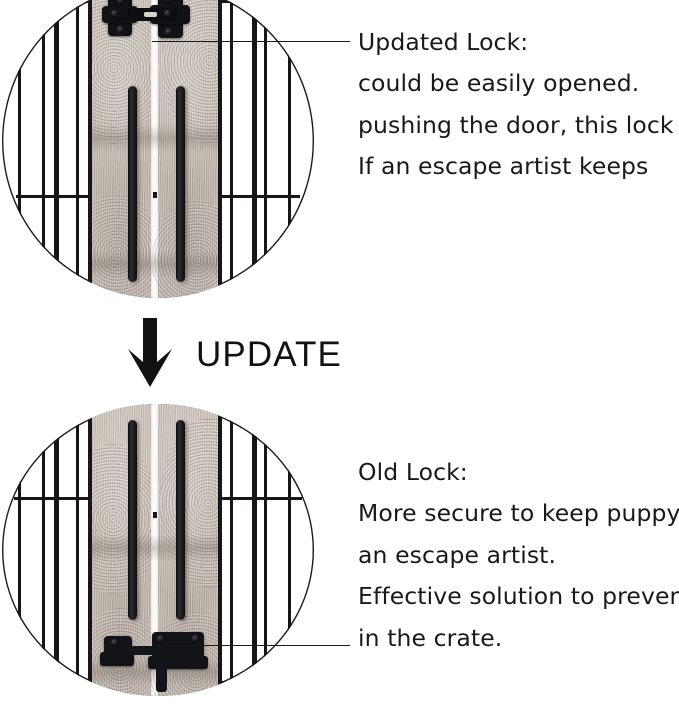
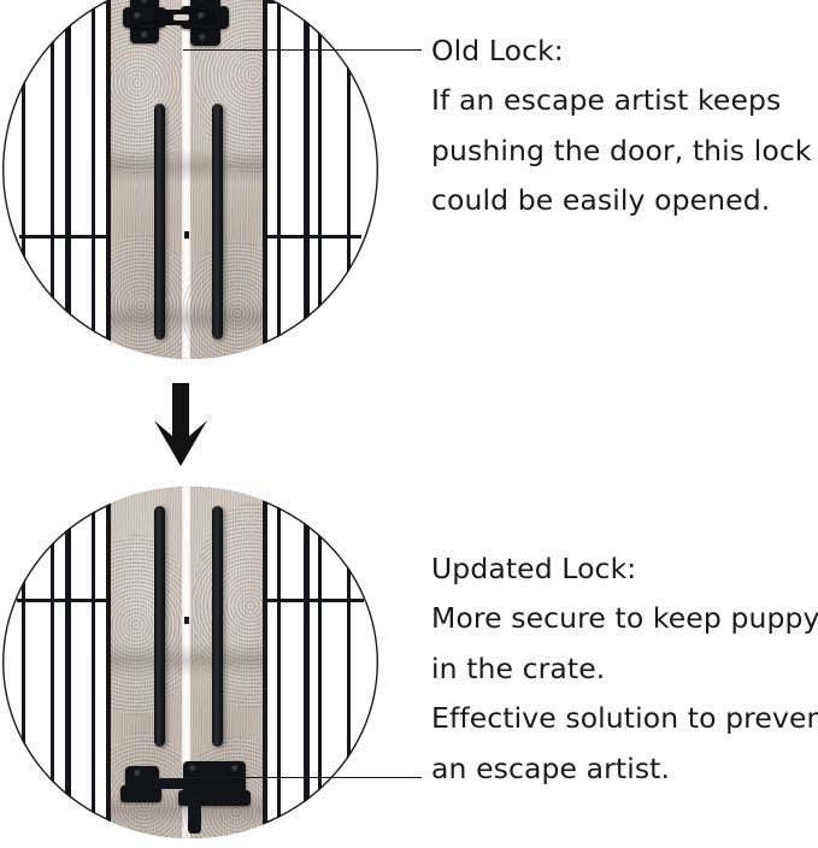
- Updated Lock:
+ Old Lock:
- could be easily opened.
+ If an escape artist keeps
  pushing the door, this lock
- If an escape artist keeps
+ could be easily opened.
- UPDATE
- Old Lock:
+ Updated Lock:
  More secure to keep puppy
- an escape artist.
+ in the crate.
  Effective solution to preven
- in the crate.
+ an escape artist.
